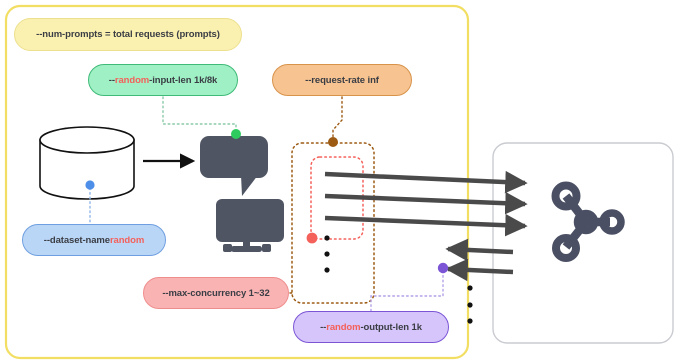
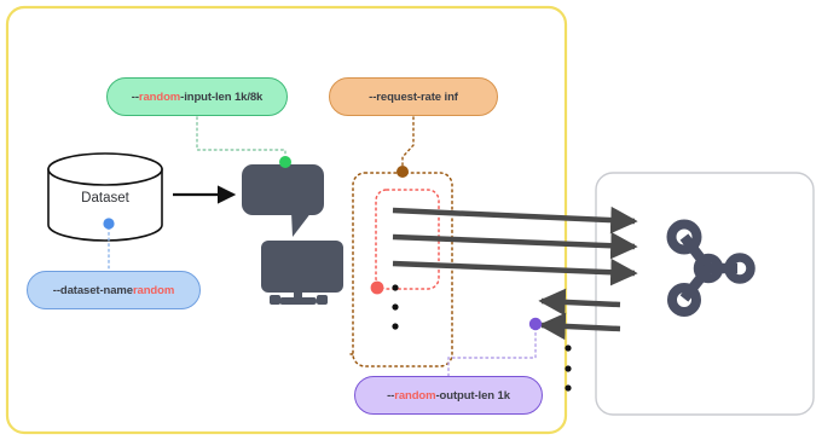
- --num-prompts = total requests (prompts)
  --
  random
  -input-len 1k/8k
  --request-rate inf
  --dataset-name
  random
- --max-concurrency 1~32
  --
  random
  -output-len 1k
+ Dataset
